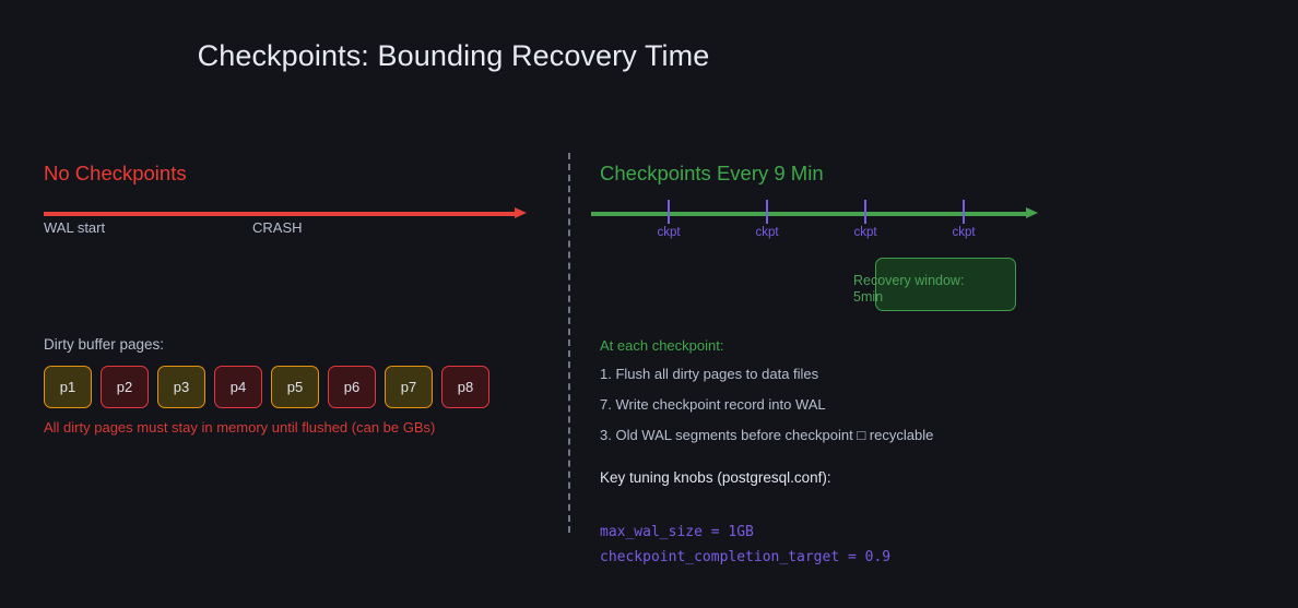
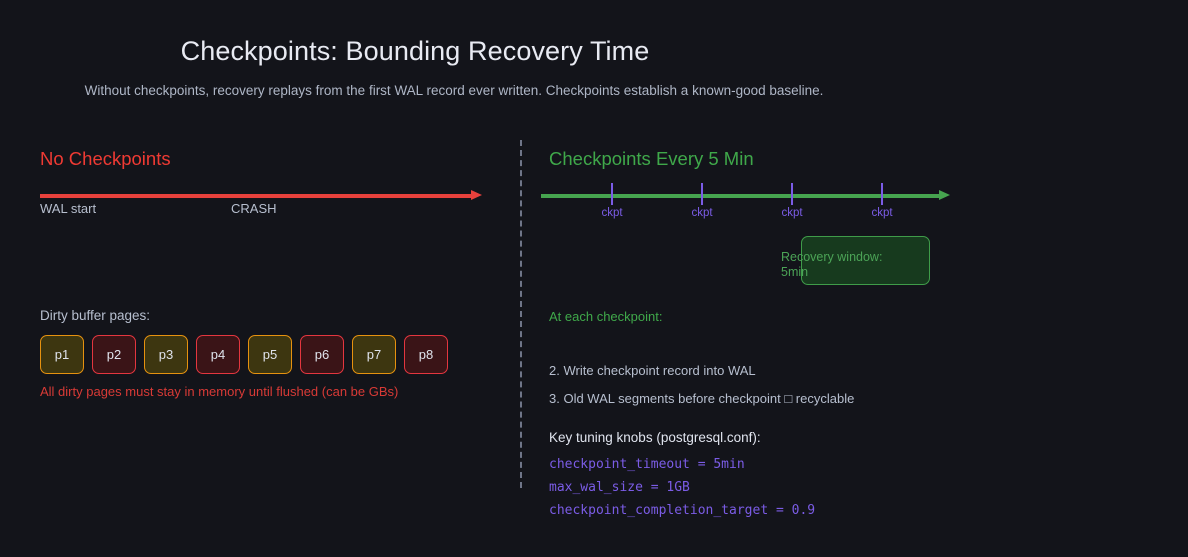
  Checkpoints: Bounding Recovery Time
+ Without checkpoints, recovery replays from the first WAL record ever written. Checkpoints establish a known-good baseline.
  No Checkpoints
  WAL start
  CRASH
  Dirty buffer pages:
  p1
  p2
  p3
  p4
  p5
  p6
  p7
  p8
  All dirty pages must stay in memory until flushed (can be GBs)
- Checkpoints Every 9 Min
+ Checkpoints Every 5 Min
  Recovery window: 5min
  At each checkpoint:
- 1. Flush all dirty pages to data files
- 7. Write checkpoint record into WAL
+ 2. Write checkpoint record into WAL
  3. Old WAL segments before checkpoint □ recyclable
  Key tuning knobs (postgresql.conf):
+ checkpoint_timeout = 5min
  max_wal_size = 1GB
  checkpoint_completion_target = 0.9
  ckpt
  ckpt
  ckpt
  ckpt
